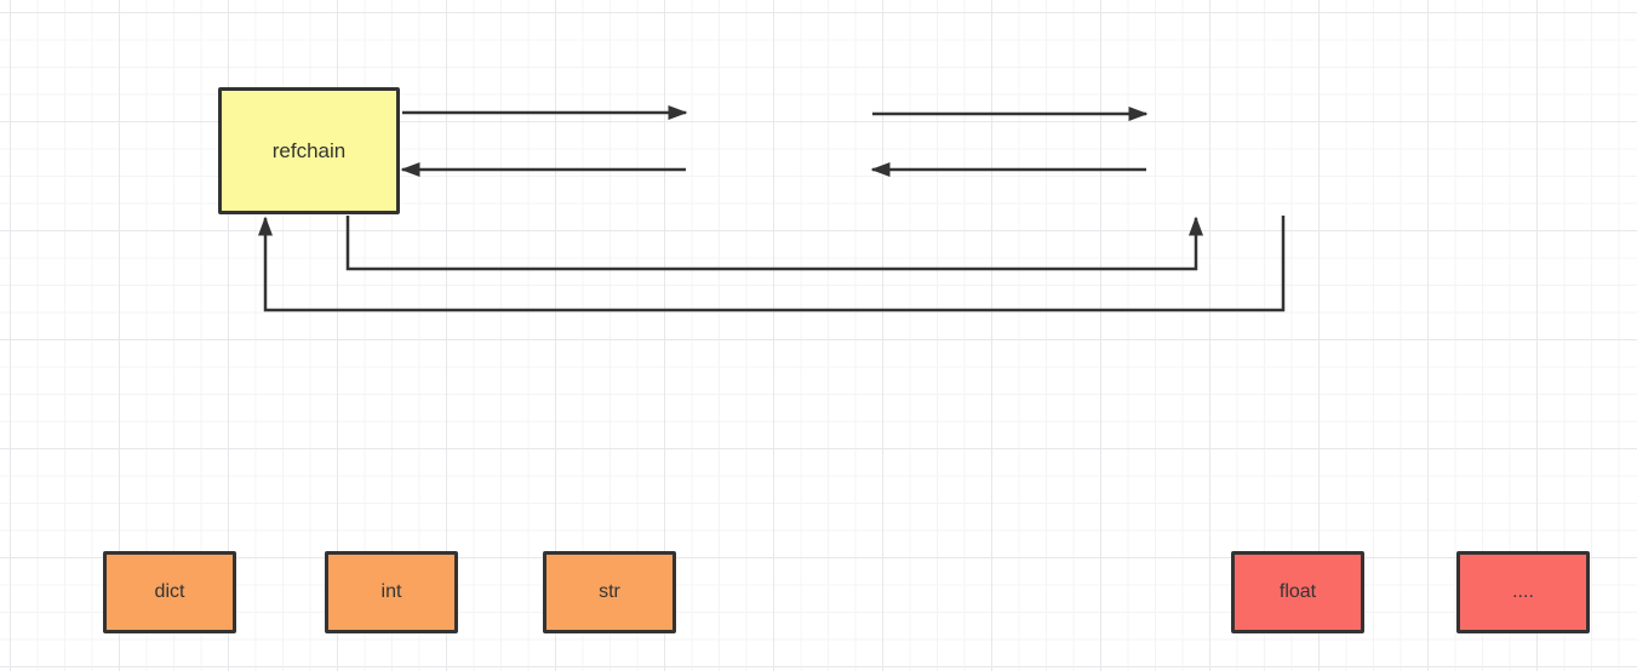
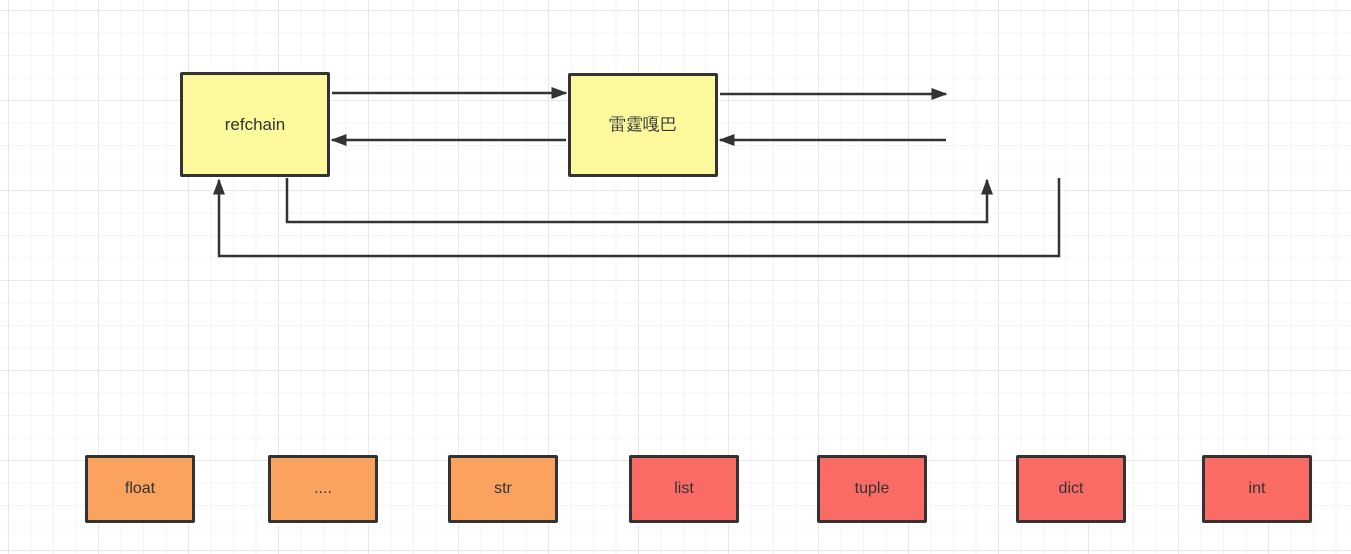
  refchain
+ 雷霆嘎巴
- dict
+ float
- int
+ ....
  str
+ list
+ tuple
- float
+ dict
- ....
+ int
